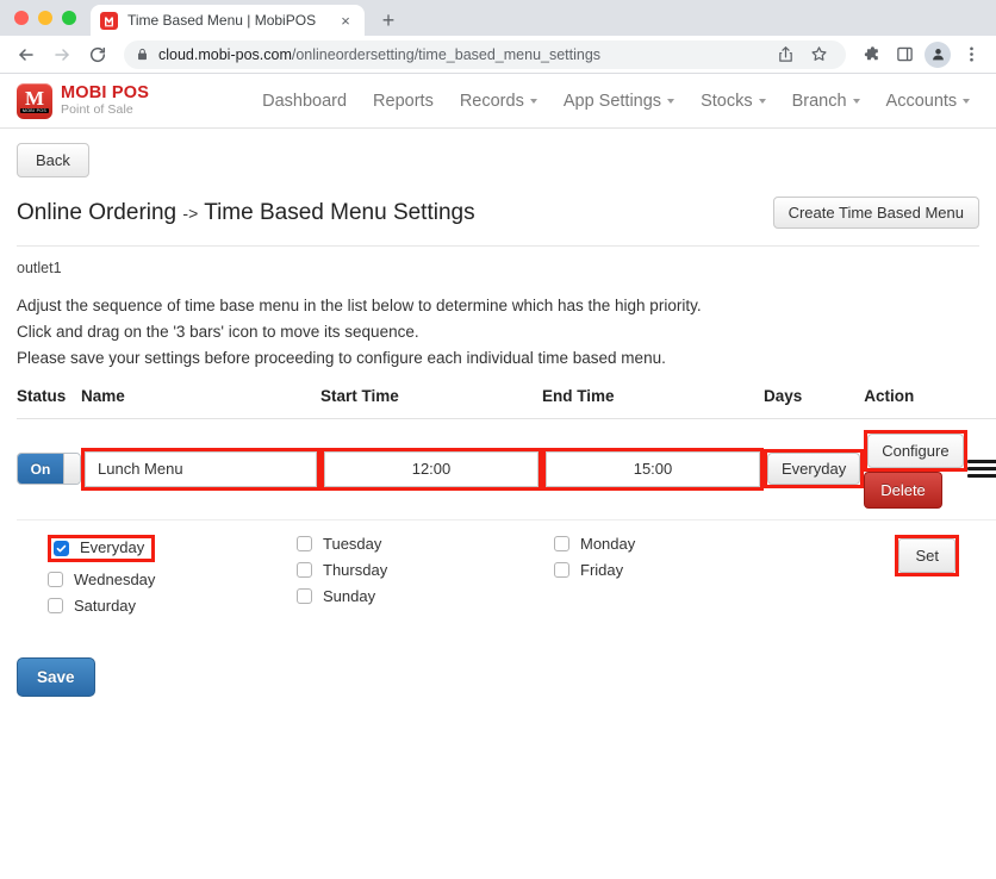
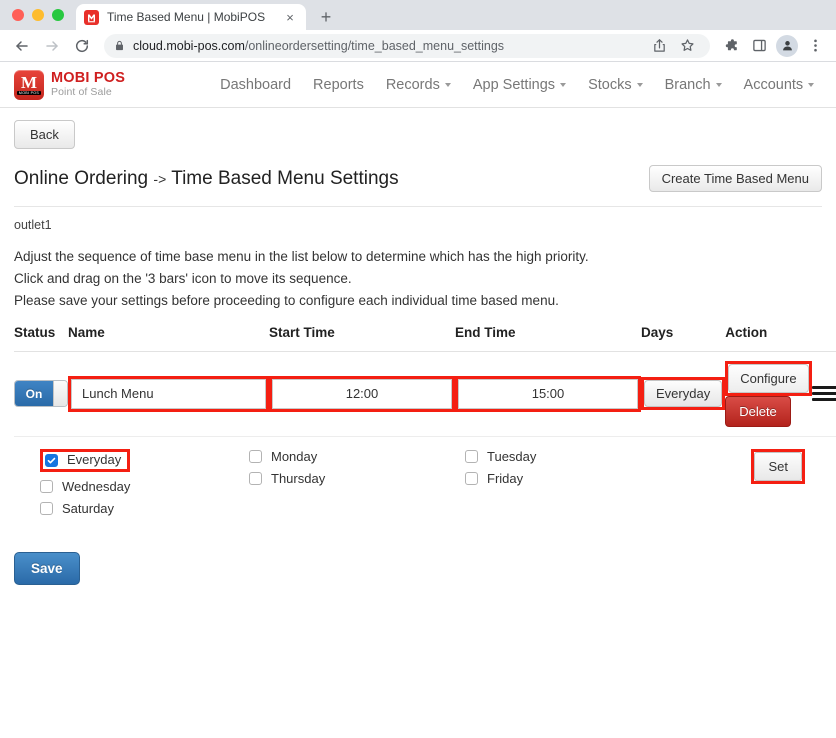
  Time Based Menu | MobiPOS
  ×
  +
  cloud.mobi-pos.com/onlineordersetting/time_based_menu_settings
  M
  MOBI POS
  Point of Sale
  Dashboard
  Reports
  Records
  App Settings
  Stocks
  Branch
  Accounts
  Back
  Online Ordering -> Time Based Menu Settings
  Create Time Based Menu
  outlet1
  Adjust the sequence of time base menu in the list below to determine which has the high priority.
  Click and drag on the '3 bars' icon to move its sequence.
  Please save your settings before proceeding to configure each individual time based menu.
  Status	Name	Start Time	End Time	Days	Action
  On	Lunch Menu	12:00	15:00	Everyday	Configure Delete
  Everyday
  Wednesday
  Saturday
- Tuesday
+ Monday
  Thursday
- Sunday
- Monday
+ Tuesday
  Friday
  Set
  Save
